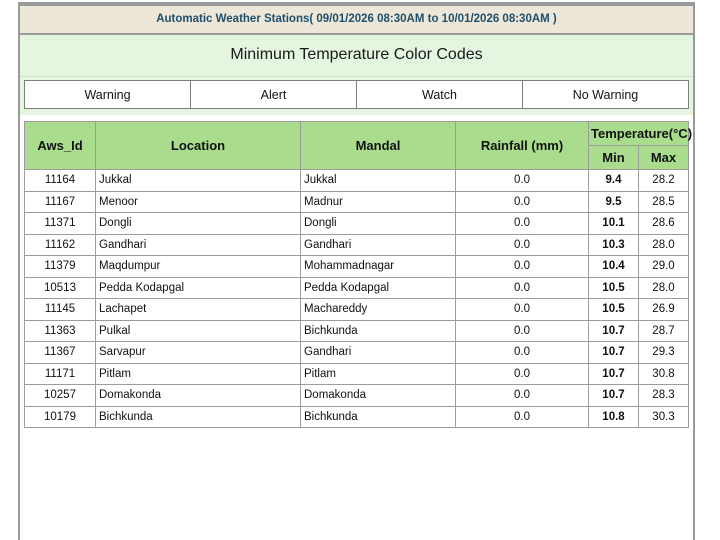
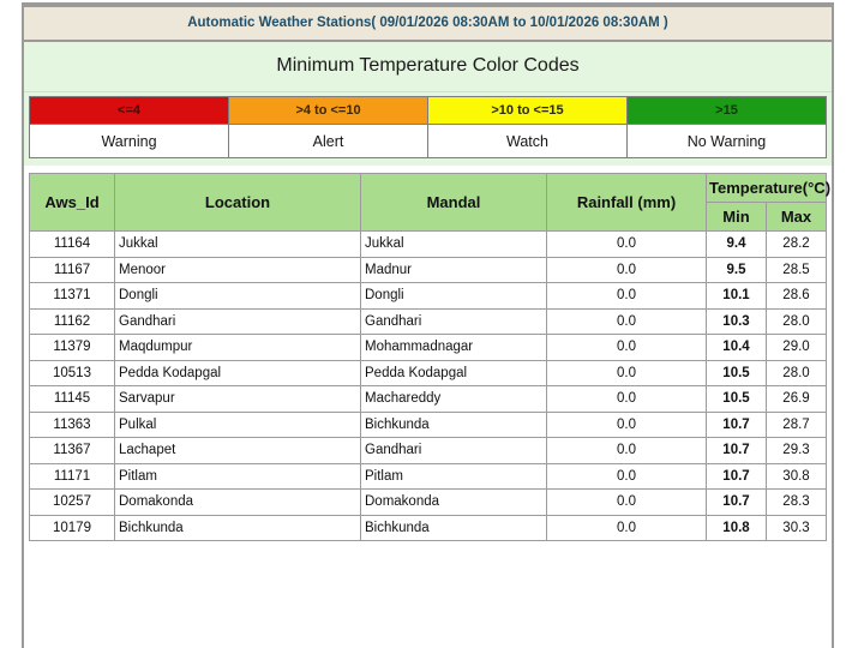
  Automatic Weather Stations( 09/01/2026 08:30AM to 10/01/2026 08:30AM )
  Minimum Temperature Color Codes
+ <=4	>4 to <=10	>10 to <=15	>15
  Warning	Alert	Watch	No Warning
  Aws_Id	Location	Mandal	Rainfall (mm)	Temperature(°C)
  Min	Max
  11164	Jukkal	Jukkal	0.0	9.4	28.2
  11167	Menoor	Madnur	0.0	9.5	28.5
  11371	Dongli	Dongli	0.0	10.1	28.6
  11162	Gandhari	Gandhari	0.0	10.3	28.0
  11379	Maqdumpur	Mohammadnagar	0.0	10.4	29.0
  10513	Pedda Kodapgal	Pedda Kodapgal	0.0	10.5	28.0
- 11145	Lachapet	Machareddy	0.0	10.5	26.9
+ 11145	Sarvapur	Machareddy	0.0	10.5	26.9
  11363	Pulkal	Bichkunda	0.0	10.7	28.7
- 11367	Sarvapur	Gandhari	0.0	10.7	29.3
+ 11367	Lachapet	Gandhari	0.0	10.7	29.3
  11171	Pitlam	Pitlam	0.0	10.7	30.8
  10257	Domakonda	Domakonda	0.0	10.7	28.3
  10179	Bichkunda	Bichkunda	0.0	10.8	30.3
